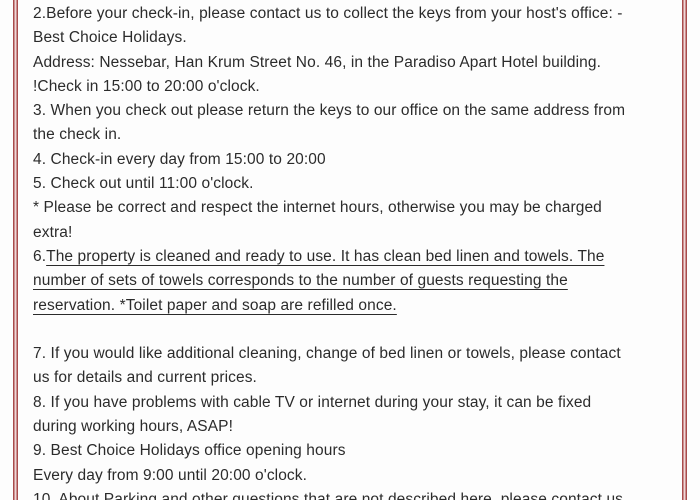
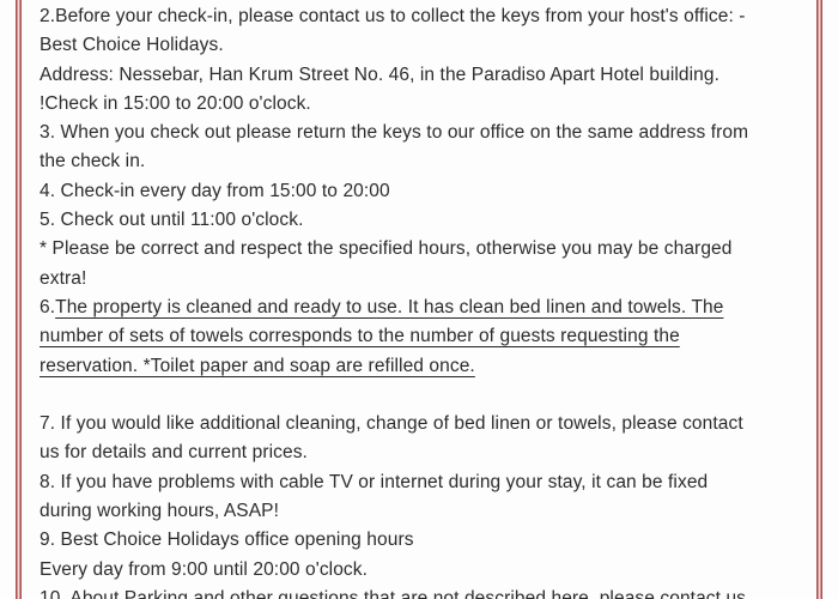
  2.Before your check-in, please contact us to collect the keys from your host's office: -
  Best Choice Holidays.
  Address: Nessebar, Han Krum Street No. 46, in the Paradiso Apart Hotel building.
  !Check in 15:00 to 20:00 o'clock.
  3. When you check out please return the keys to our office on the same address from
  the check in.
  4. Check-in every day from 15:00 to 20:00
  5. Check out until 11:00 o'clock.
- * Please be correct and respect the internet hours, otherwise you may be charged
+ * Please be correct and respect the specified hours, otherwise you may be charged
  extra!
  6.The property is cleaned and ready to use. It has clean bed linen and towels. The
  number of sets of towels corresponds to the number of guests requesting the
  reservation. *Toilet paper and soap are refilled once.
  7. If you would like additional cleaning, change of bed linen or towels, please contact
  us for details and current prices.
  8. If you have problems with cable TV or internet during your stay, it can be fixed
  during working hours, ASAP!
  9. Best Choice Holidays office opening hours
  Every day from 9:00 until 20:00 o'clock.
  10. About Parking and other questions that are not described here, please contact us
